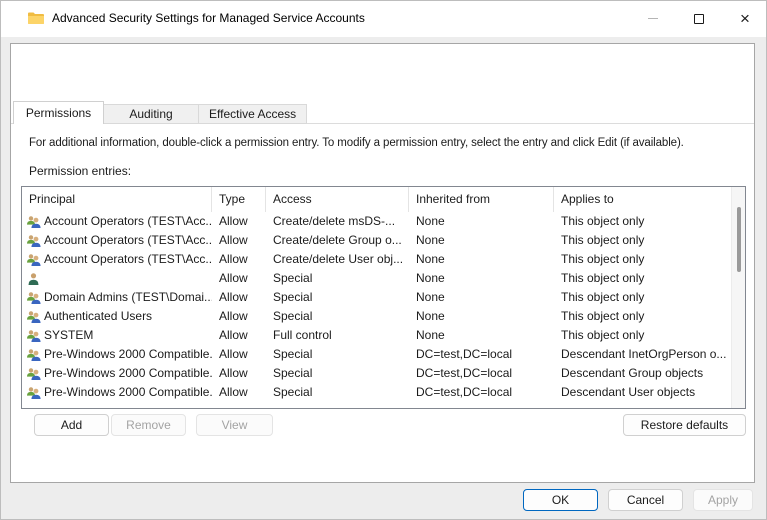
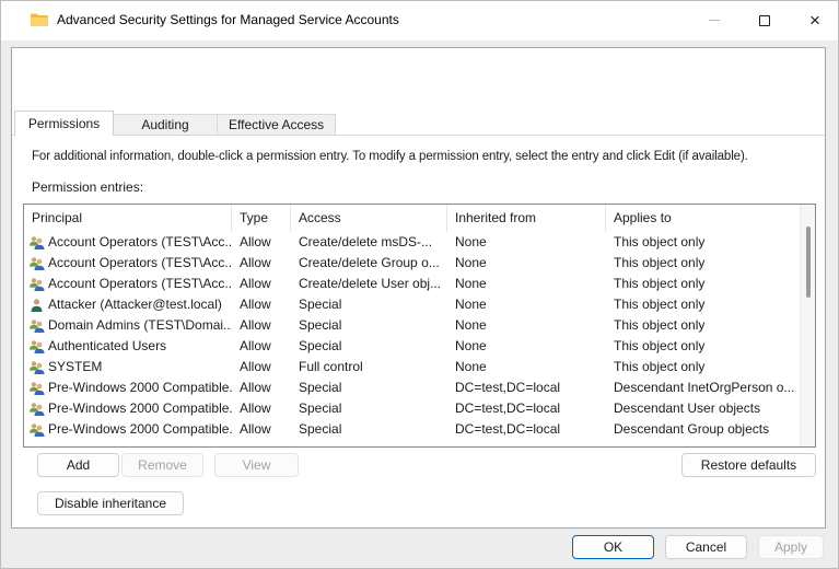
  Advanced Security Settings for Managed Service Accounts
  ×
  Permissions
  Auditing
  Effective Access
  For additional information, double-click a permission entry. To modify a permission entry, select the entry and click Edit (if available).
  Permission entries:
  Principal
  Type
  Access
  Inherited from
  Applies to
  Account Operators (TEST\Acc..
  Allow
  Create/delete msDS-...
  None
  This object only
  Account Operators (TEST\Acc..
  Allow
  Create/delete Group o...
  None
  This object only
  Account Operators (TEST\Acc..
  Allow
  Create/delete User obj...
  None
  This object only
+ Attacker (Attacker@test.local)
  Allow
  Special
  None
  This object only
  Domain Admins (TEST\Domai..
  Allow
  Special
  None
  This object only
  Authenticated Users
  Allow
  Special
  None
  This object only
  SYSTEM
  Allow
  Full control
  None
  This object only
  Pre-Windows 2000 Compatible.
  Allow
  Special
  DC=test,DC=local
  Descendant InetOrgPerson o...
  Pre-Windows 2000 Compatible.
  Allow
  Special
  DC=test,DC=local
- Descendant Group objects
+ Descendant User objects
  Pre-Windows 2000 Compatible.
  Allow
  Special
  DC=test,DC=local
- Descendant User objects
+ Descendant Group objects
  Add
  Remove
  View
  Restore defaults
+ Disable inheritance
  OK
  Cancel
  Apply
